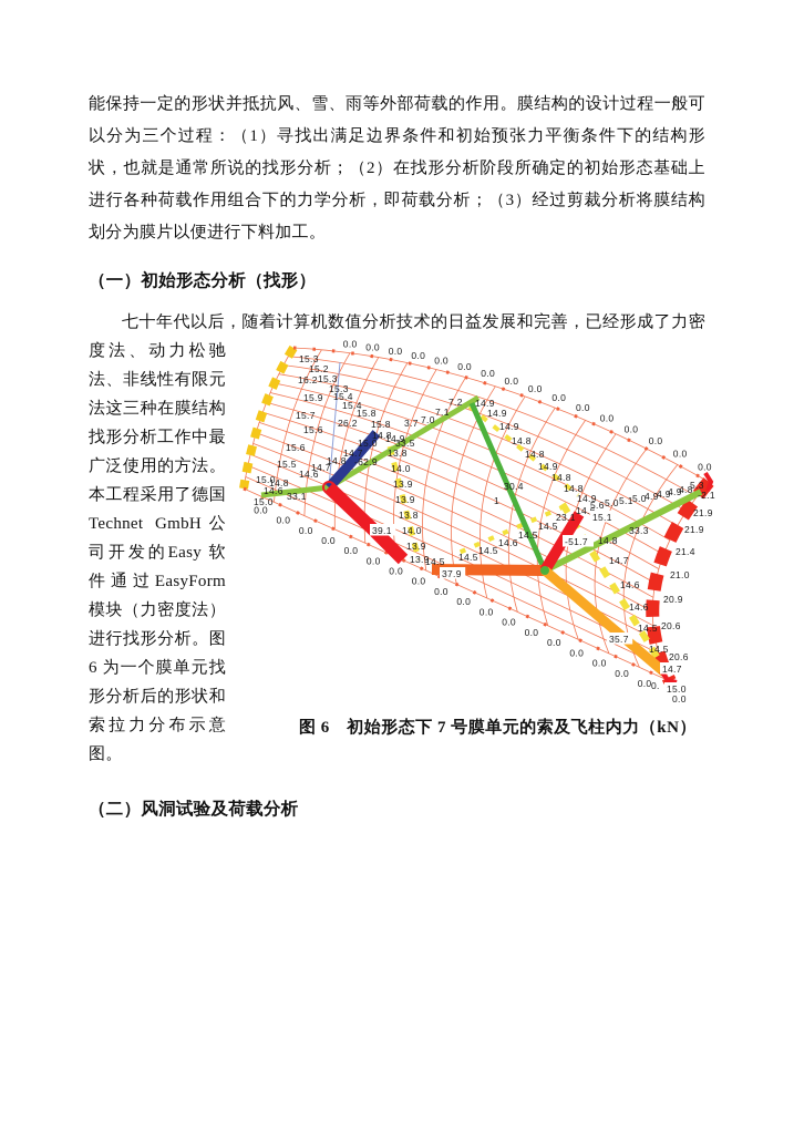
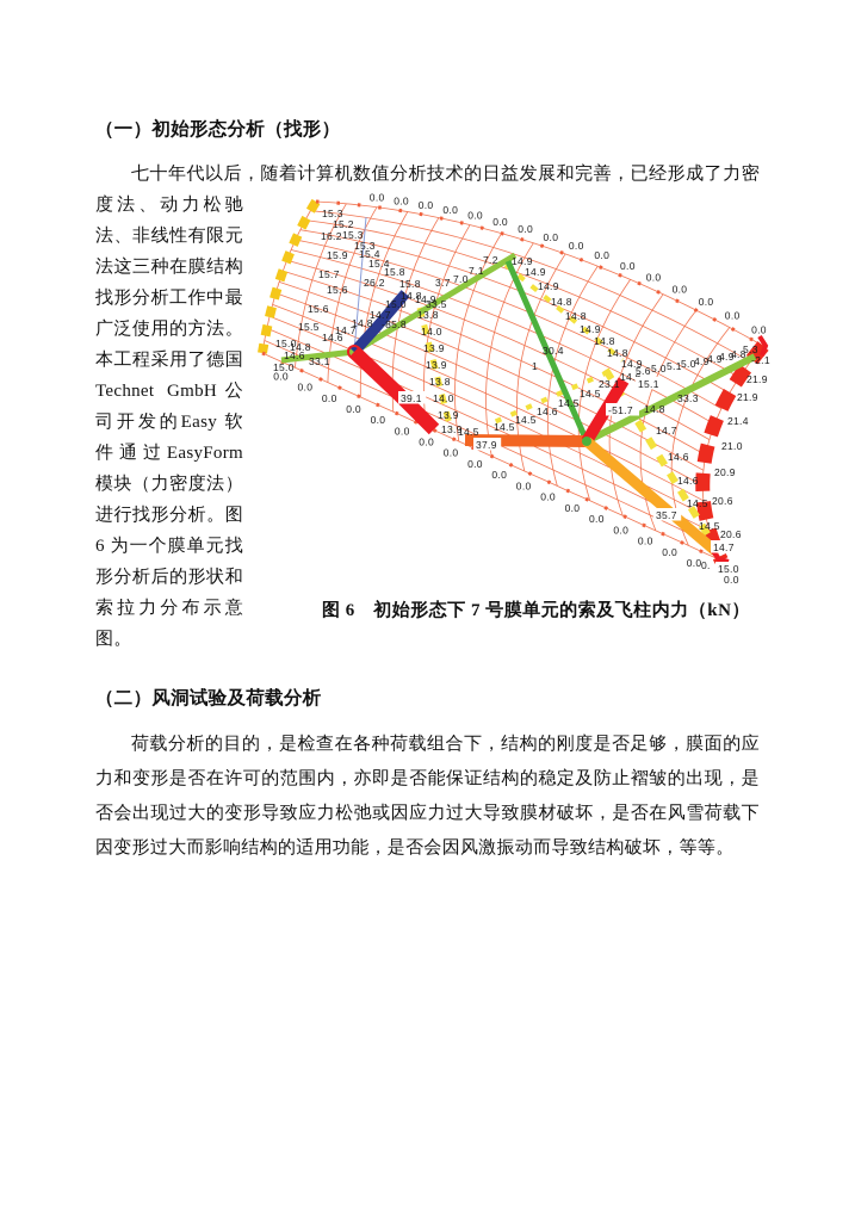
- 能保持一定的形状并抵抗风、雪、雨等外部荷载的作用。膜结构的设计过程一般可以分为三个过程：（1）寻找出满足边界条件和初始预张力平衡条件下的结构形状，也就是通常所说的找形分析；（2）在找形分析阶段所确定的初始形态基础上进行各种荷载作用组合下的力学分析，即荷载分析；（3）经过剪裁分析将膜结构划分为膜片以便进行下料加工。
  （一）初始形态分析（找形）
  七十年代以后，随着计算机数值分析技术的日益发展和完善，已经形成了力密度法、
  0.0
  0.0
  0.0
  0.0
  0.0
  0.0
  0.0
  0.0
  0.0
  0.0
  0.0
  0.0
  0.0
  0.0
  0.0
  0.0
  0.0
  0.0
  0.0
  0.0
  0.0
  0.0
  0.0
  0.0
  0.0
  0.0
  0.0
  0.0
  0.0
  0.0
  0.0
  0.0
  0.0
  0.0
  15.3
  15.2
  16.2
  15.3
  15.3
  15.4
  15.4
  15.9
  15.8
  15.7
  26.2
  15.8
  15.6
  14.8
  14.9
  15.0
  15.6
  14.7
  14.8
  15.5
  14.7
  14.6
  15.0
  14.8
  14.6
  33.1
  15.0
- -62.9
+ -85.8
  33.5
  3.7
  7.0
  7.1
  7.2
  14.9
  14.9
  14.9
  14.8
  14.8
  14.9
  14.8
  14.8
  14.9
  30.4
  1
  39.1
  13.8
  14.0
  13.9
  13.9
  13.8
  14.0
  13.9
  13.9
  14.5
  14.
  15.1
  23.1
  14.5
  14.5
  14.6
  14.5
  14.5
  37.9
  -51.7
  14.8
  14.7
  14.6
  14.6
  14.5
  14.5
  14.7
  33.3
  35.7
  5.6
  5.0
  5.1
  5.0
  4.9
  4.9
  4.9
  4.8
  5.3
  -2.1
  21.9
  21.9
  21.4
  21.0
  20.9
  20.6
  20.6
  0.
  15.0
  0.0
  图 6 初始形态下 7 号膜单元的索及飞柱内力（kN）
  动力松驰法、非线性有限元法这三种在膜结构找形分析工作中最广泛使用的方法。本工程采用了德国Technet GmbH公司开发的Easy 软件通过EasyForm 模块（力密度法）进行找形分析。图6 为一个膜单元找形分析后的形状和索拉力分布示意图。
  （二）风洞试验及荷载分析
+ 荷载分析的目的，是检查在各种荷载组合下，结构的刚度是否足够，膜面的应力和变形是否在许可的范围内，亦即是否能保证结构的稳定及防止褶皱的出现，是否会出现过大的变形导致应力松弛或因应力过大导致膜材破坏，是否在风雪荷载下因变形过大而影响结构的适用功能，是否会因风激振动而导致结构破坏，等等。
